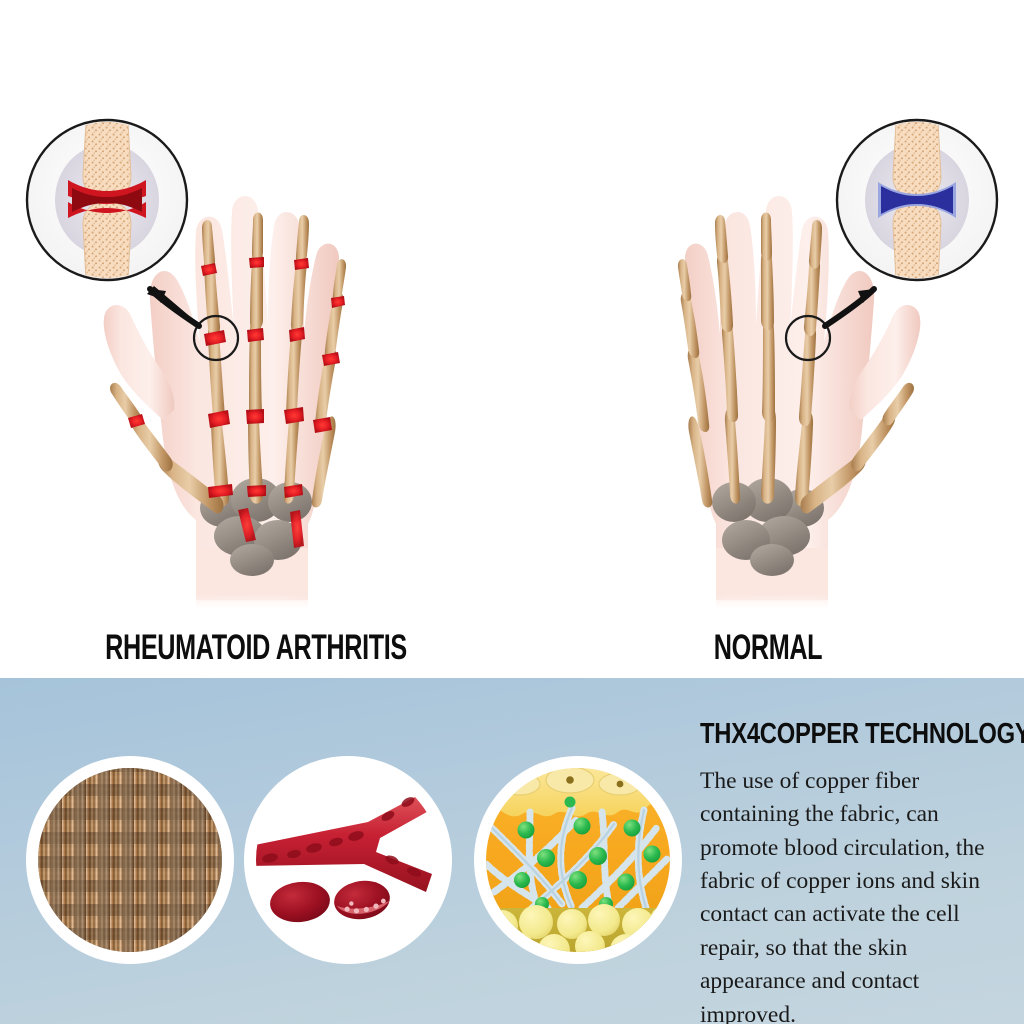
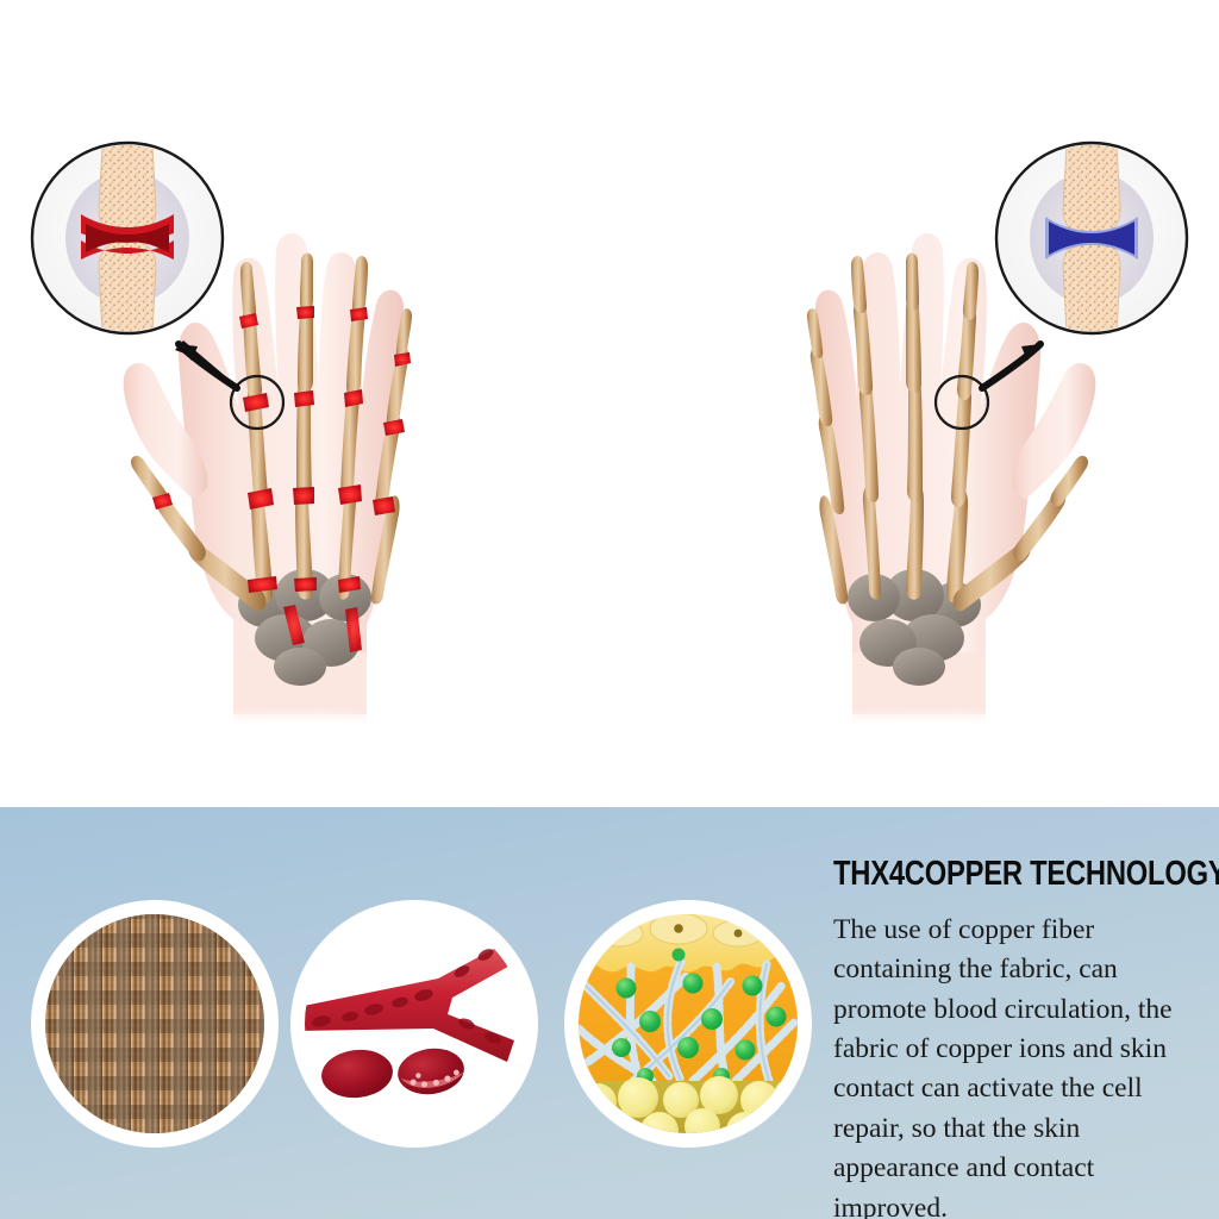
- RHEUMATOID ARTHRITIS
- NORMAL
  THX4COPPER TECHNOLOGY
  The use of copper fiber containing the fabric, can promote blood circulation, the fabric of copper ions and skin contact can activate the cell repair, so that the skin appearance and contact improved.
